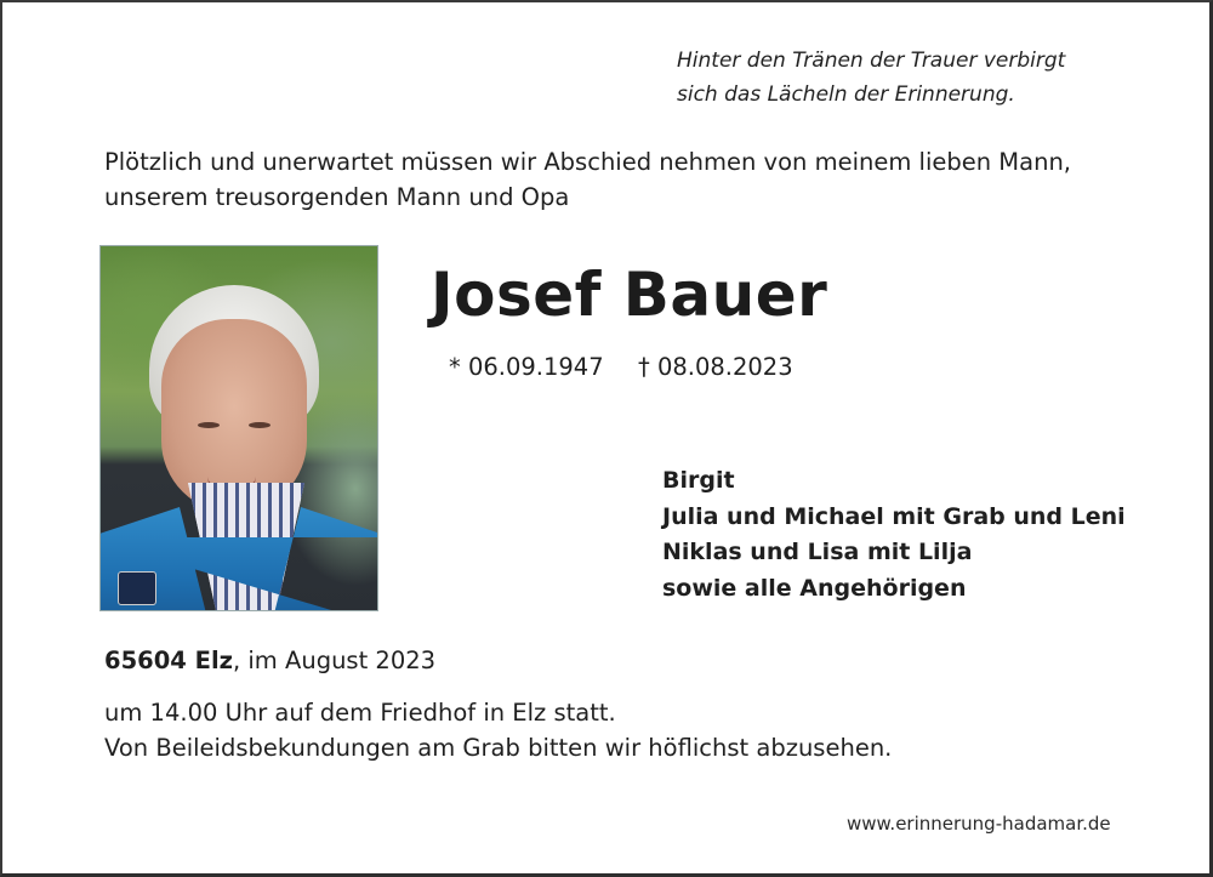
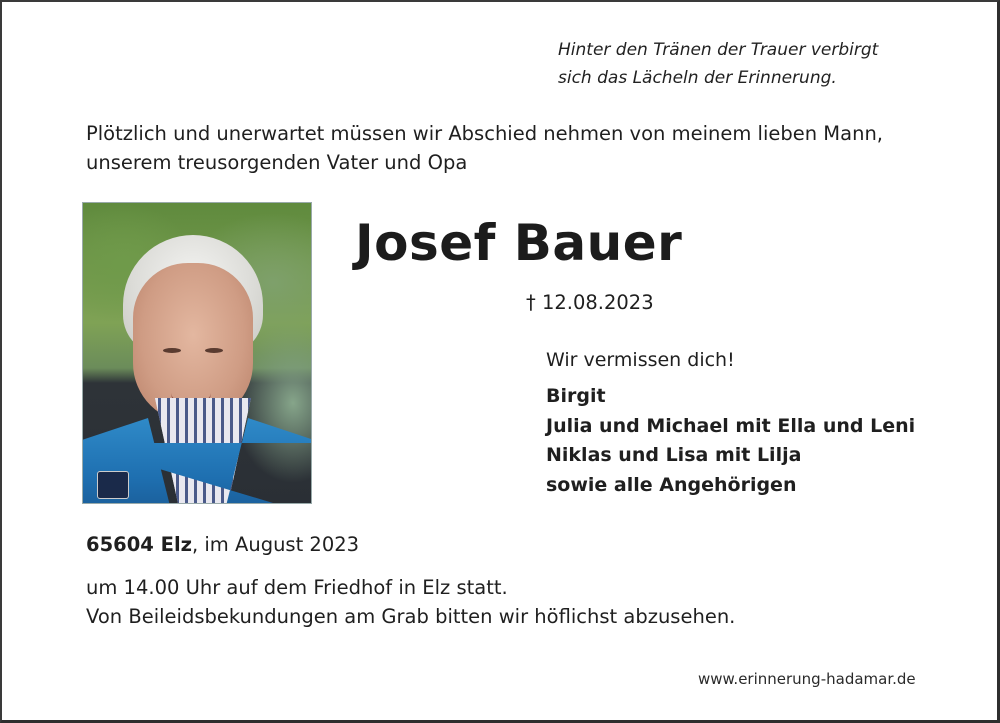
  Hinter den Tränen der Trauer verbirgt
  sich das Lächeln der Erinnerung.
  Plötzlich und unerwartet müssen wir Abschied nehmen von meinem lieben Mann,
- unserem treusorgenden Mann und Opa
+ unserem treusorgenden Vater und Opa
  Josef Bauer
- * 06.09.1947
- † 08.08.2023
+ † 12.08.2023
+ Wir vermissen dich!
  Birgit
- Julia und Michael mit Grab und Leni
+ Julia und Michael mit Ella und Leni
  Niklas und Lisa mit Lilja
  sowie alle Angehörigen
  65604 Elz, im August 2023
  um 14.00 Uhr auf dem Friedhof in Elz statt.
  Von Beileidsbekundungen am Grab bitten wir höflichst abzusehen.
  www.erinnerung-hadamar.de
